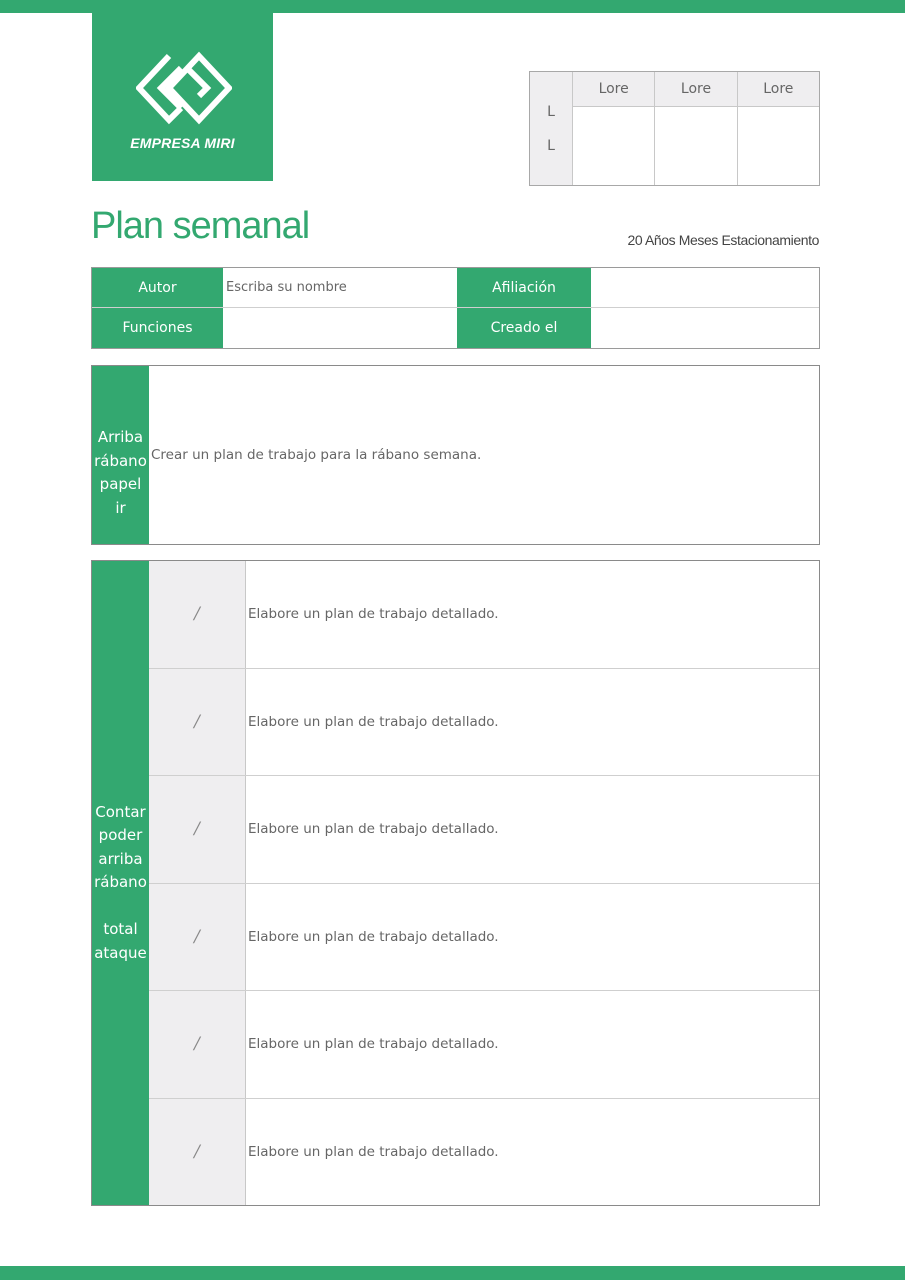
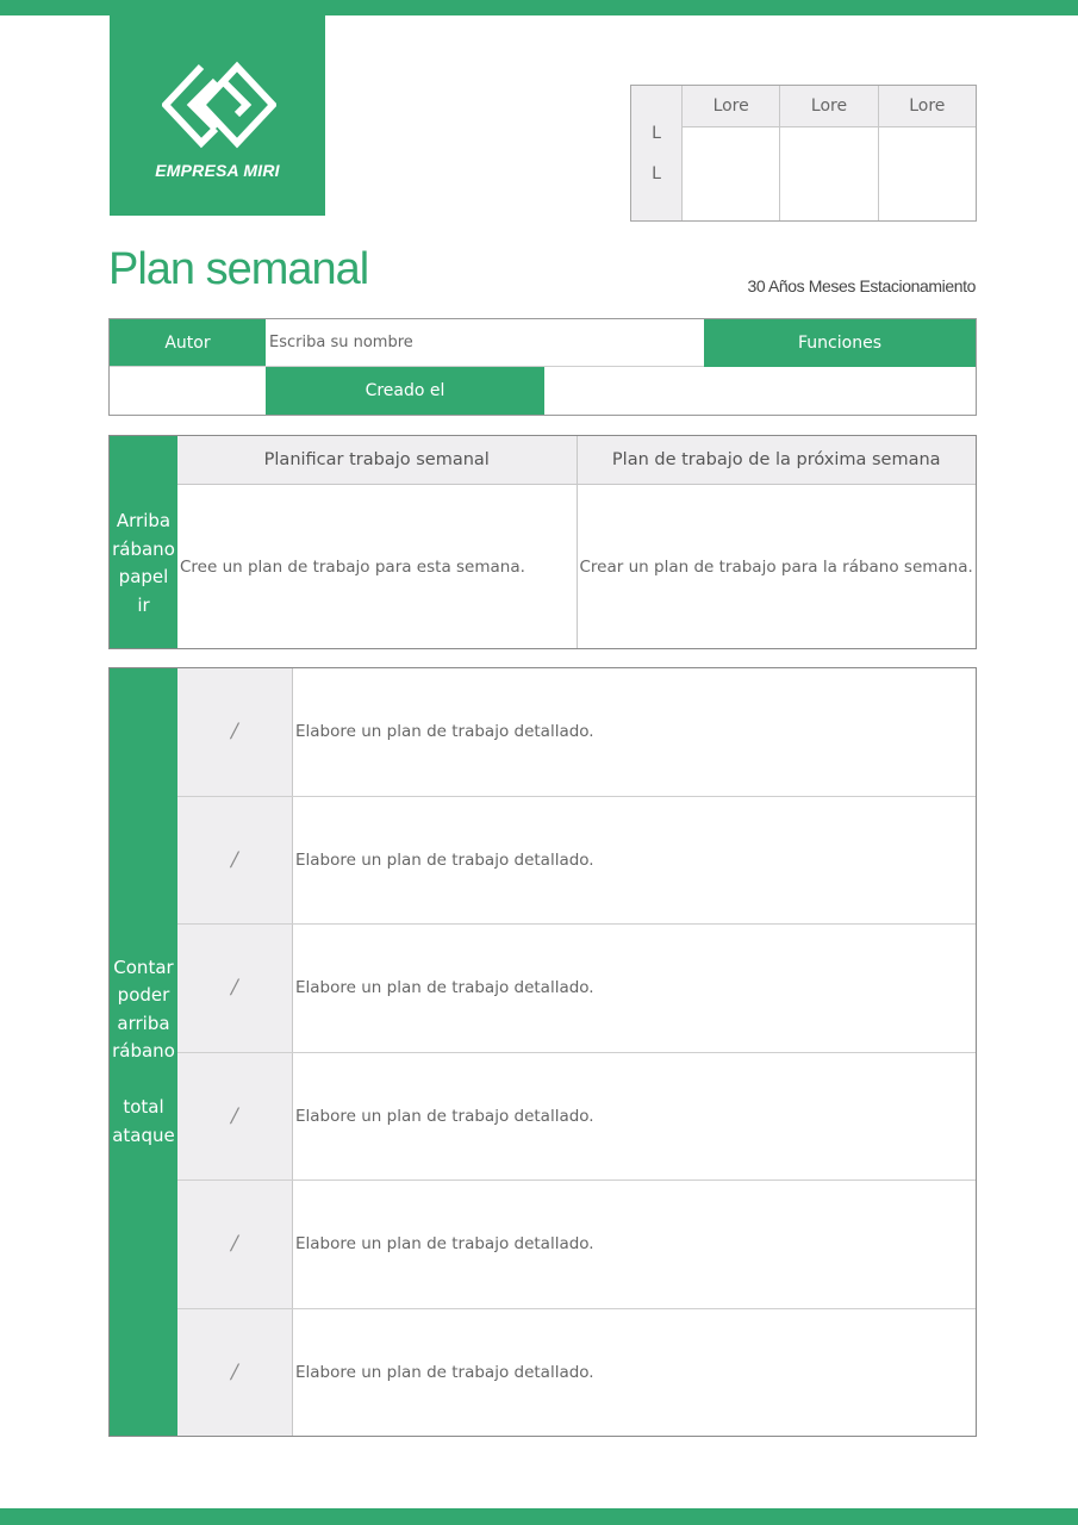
  EMPRESA MIRI
  L
  L
  Lore
  Lore
  Lore
  Plan semanal
- 20 Años Meses Estacionamiento
+ 30 Años Meses Estacionamiento
  Autor
  Escriba su nombre
- Afiliación
  Funciones
  Creado el
  Arriba
  rábano
  papel
  ir
+ Planificar trabajo semanal
+ Cree un plan de trabajo para esta semana.
+ Plan de trabajo de la próxima semana
  Crear un plan de trabajo para la rábano semana.
  Contar
  poder
  arriba
  rábano
  total
  ataque
  /
  Elabore un plan de trabajo detallado.
  /
  Elabore un plan de trabajo detallado.
  /
  Elabore un plan de trabajo detallado.
  /
  Elabore un plan de trabajo detallado.
  /
  Elabore un plan de trabajo detallado.
  /
  Elabore un plan de trabajo detallado.
